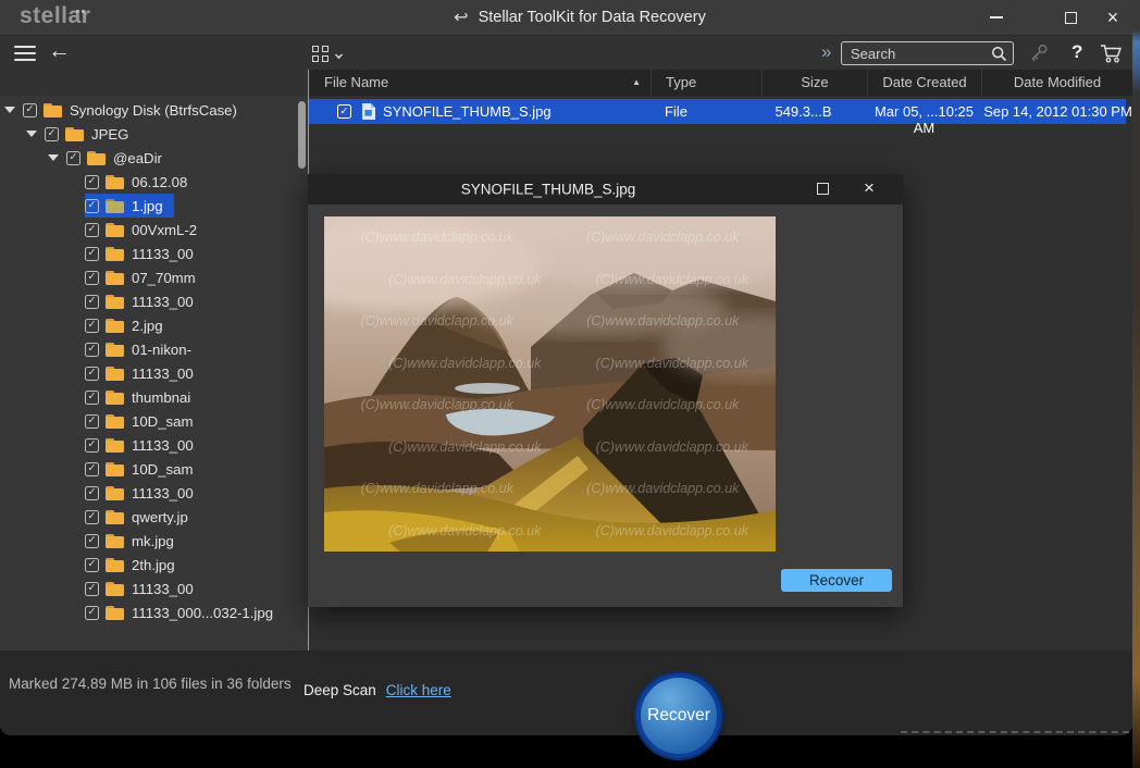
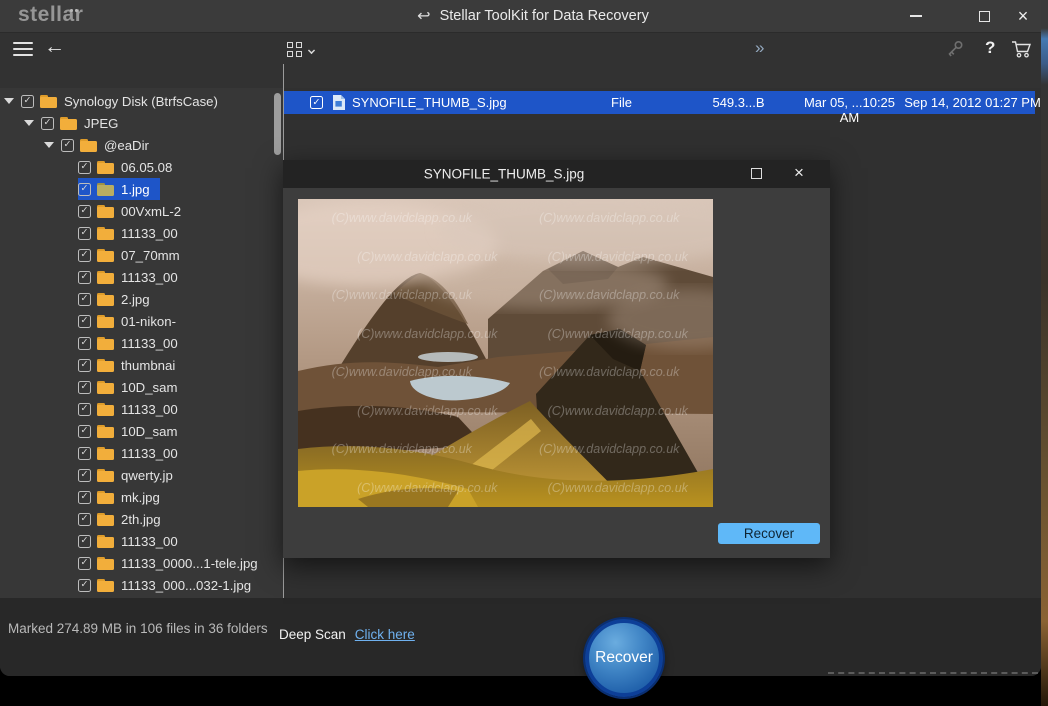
  stellar
  ↩
  Stellar ToolKit for Data Recovery
  ×
  ←
  »
- Search
  ?
- File Name
- ▲
- Type
- Size
- Date Created
- Date Modified
  Synology Disk (BtrfsCase)
  JPEG
  @eaDir
- 06.12.08
+ 06.05.08
  1.jpg
  00VxmL-2
  11133_00
  07_70mm
  11133_00
  2.jpg
  01-nikon-
  11133_00
  thumbnai
  10D_sam
  11133_00
  10D_sam
  11133_00
  qwerty.jp
  mk.jpg
  2th.jpg
  11133_00
+ 11133_0000...1-tele.jpg
  11133_000...032-1.jpg
  SYNOFILE_THUMB_S.jpg
  File
  549.3...B
  Mar 05, ...10:25 AM
- Sep 14, 2012 01:30 PM
+ Sep 14, 2012 01:27 PM
  Marked 274.89 MB in 106 files in 36 folders
  Deep Scan
  Click here
  Recover
  SYNOFILE_THUMB_S.jpg
  ×
  (C)www.davidclapp.co.uk
  (C)www.davidclapp.co.uk
  (C)www.davidclapp.co.uk
  (C)www.davidclapp.co.uk
  (C)www.davidclapp.co.uk
  (C)www.davidclapp.co.uk
  (C)www.davidclapp.co.uk
  (C)www.davidclapp.co.uk
  (C)www.davidclapp.co.uk
  (C)www.davidclapp.co.uk
  (C)www.davidclapp.co.uk
  (C)www.davidclapp.co.uk
  (C)www.davidclapp.co.uk
  (C)www.davidclapp.co.uk
  (C)www.davidclapp.co.uk
  (C)www.davidclapp.co.uk
  Recover
